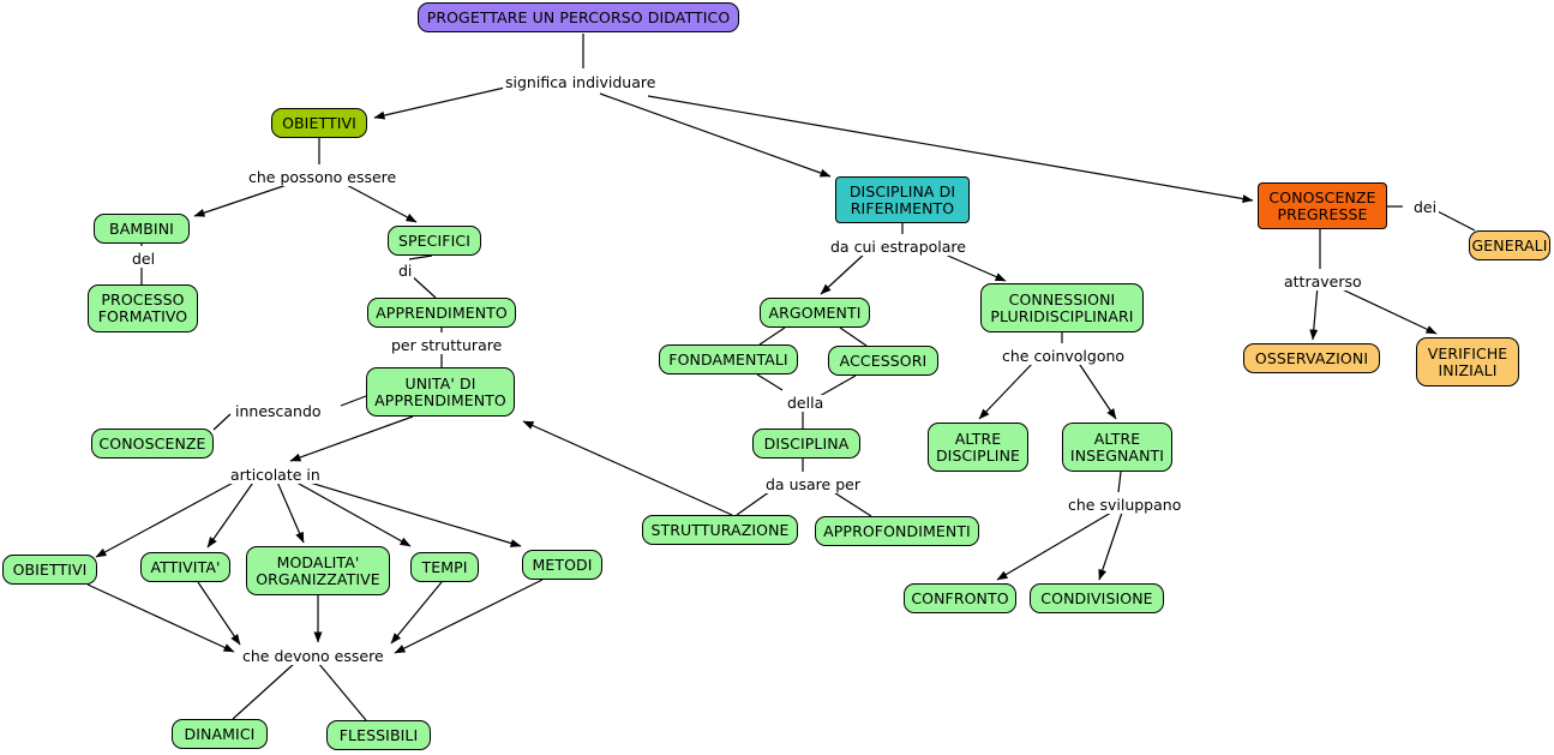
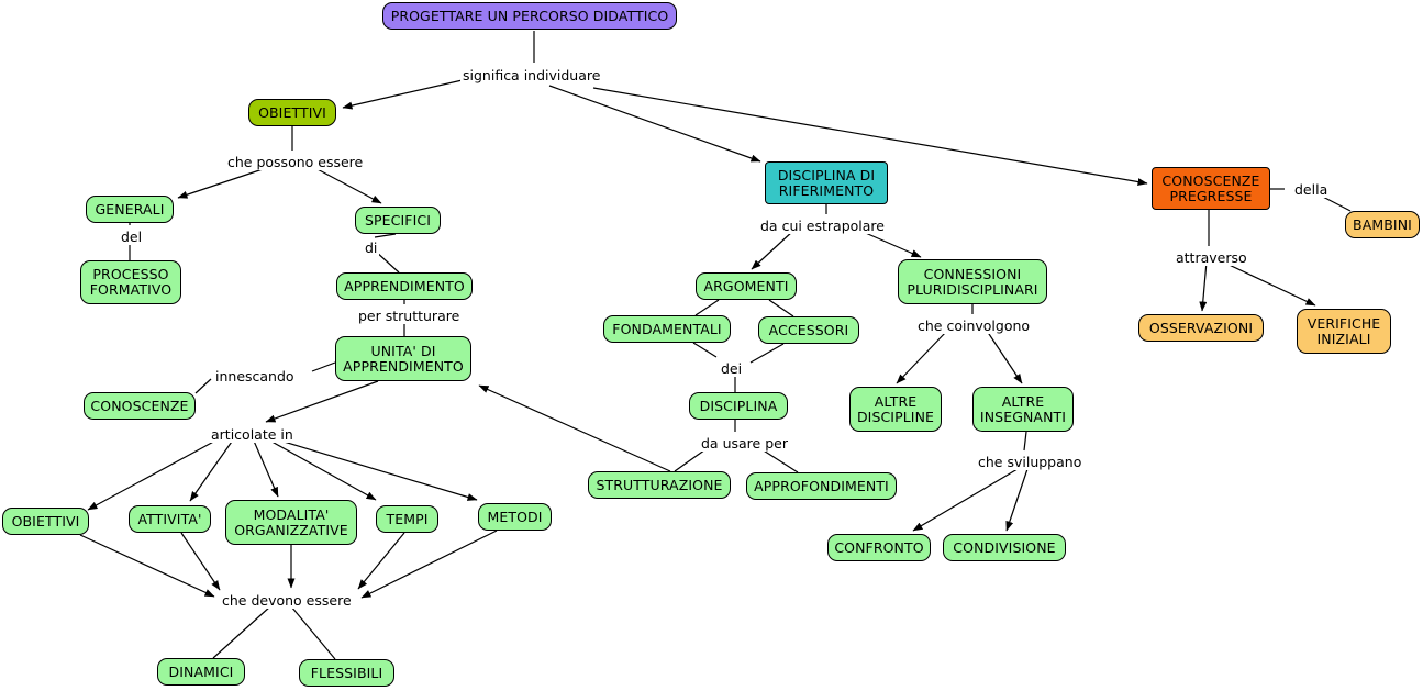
  PROGETTARE UN PERCORSO DIDATTICO
  OBIETTIVI
- BAMBINI
+ GENERALI
  SPECIFICI
  PROCESSO
  FORMATIVO
  APPRENDIMENTO
  UNITA' DI
  APPRENDIMENTO
  CONOSCENZE
  OBIETTIVI
  ATTIVITA'
  MODALITA'
  ORGANIZZATIVE
  TEMPI
  METODI
  DINAMICI
  FLESSIBILI
  DISCIPLINA DI
  RIFERIMENTO
  ARGOMENTI
  CONNESSIONI
  PLURIDISCIPLINARI
  FONDAMENTALI
  ACCESSORI
  DISCIPLINA
  ALTRE
  DISCIPLINE
  ALTRE
  INSEGNANTI
  STRUTTURAZIONE
  APPROFONDIMENTI
  CONFRONTO
  CONDIVISIONE
  CONOSCENZE
  PREGRESSE
- GENERALI
+ BAMBINI
  OSSERVAZIONI
  VERIFICHE
  INIZIALI
  significa individuare
  che possono essere
  del
  di
  per strutturare
  innescando
  articolate in
  che devono essere
  da cui estrapolare
- della
+ dei
  da usare per
  che coinvolgono
  che sviluppano
- dei
+ della
  attraverso
